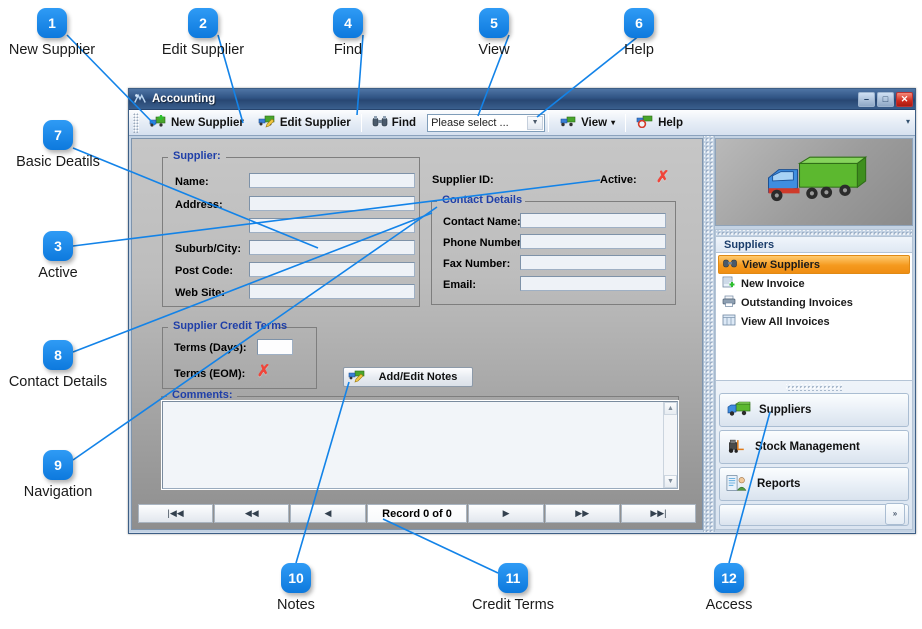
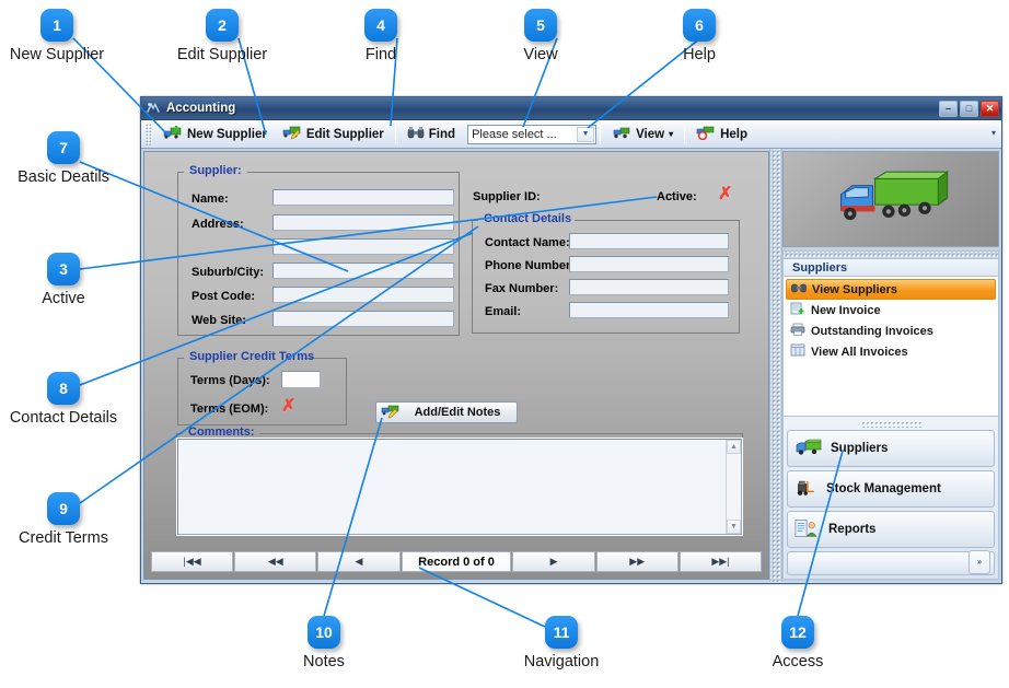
  Accounting
  –
  □
  ✕
  New Supplier
  Edit Supplier
  Find
  Please select ...
  View
  ▾
  Help
  ▾
  Supplier:
  Name:
  Address:
  Suburb/City:
  Post Code:
  Web Site:
  Supplier ID:
  Active:
  ✗
  ontact Details
  Contact Name:
  Phone Numbe
  Fax Number:
  Email:
  Supplier Credit Terms
  Terms (Days):
  Terms (EOM):
  ✗
  Add/Edit Notes
  Comments:
  |◀◀
  ◀◀
  ◀
  Record 0 of 0
  ▶
  ▶▶
  ▶▶|
  Suppliers
  View Suppliers
  New Invoice
  Outstanding Invoices
  View All Invoices
  Suppliers
  Stock Management
  Reports
  »
  1
  New Supplier
  2
  Edit Supplier
  4
  Find
  5
  View
  6
  Help
  7
  Basic Deatils
  3
  Active
  8
  Contact Details
  9
- Navigation
+ Credit Terms
  10
  Notes
  11
- Credit Terms
+ Navigation
  12
  Access
